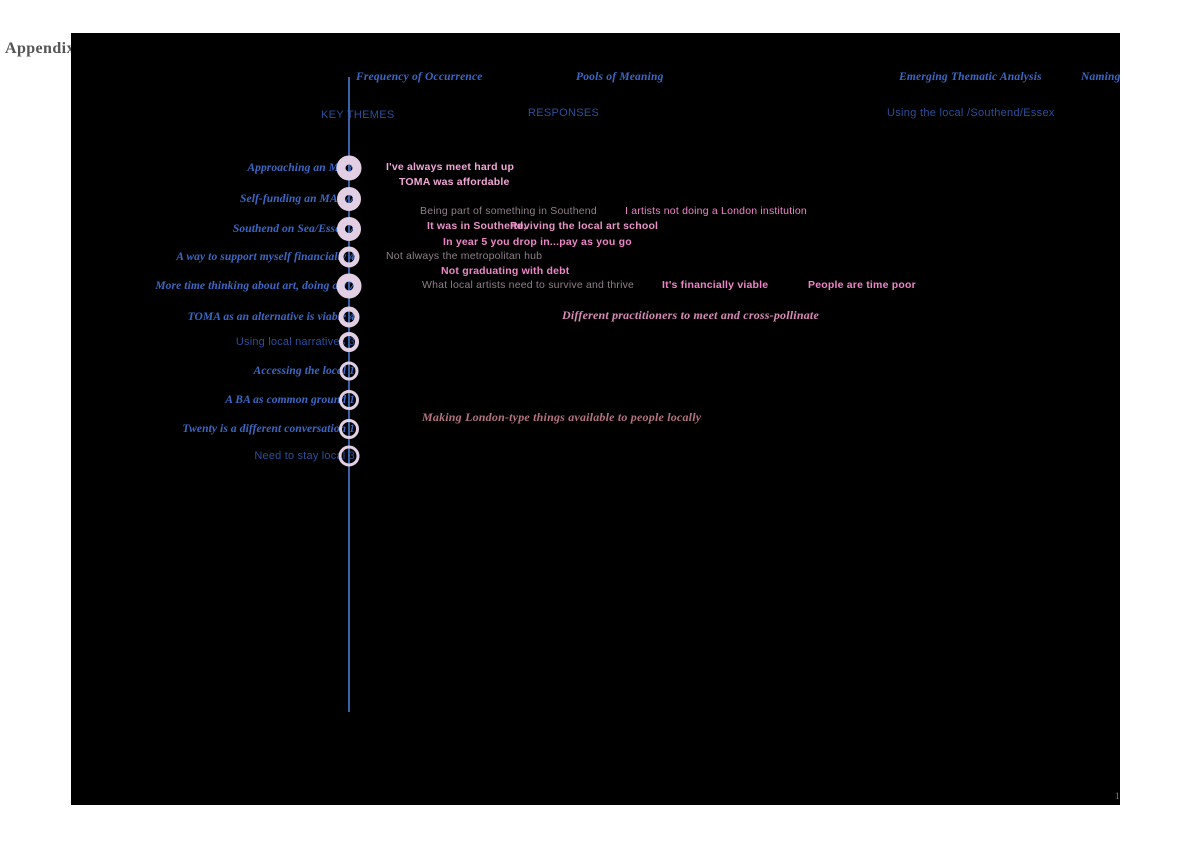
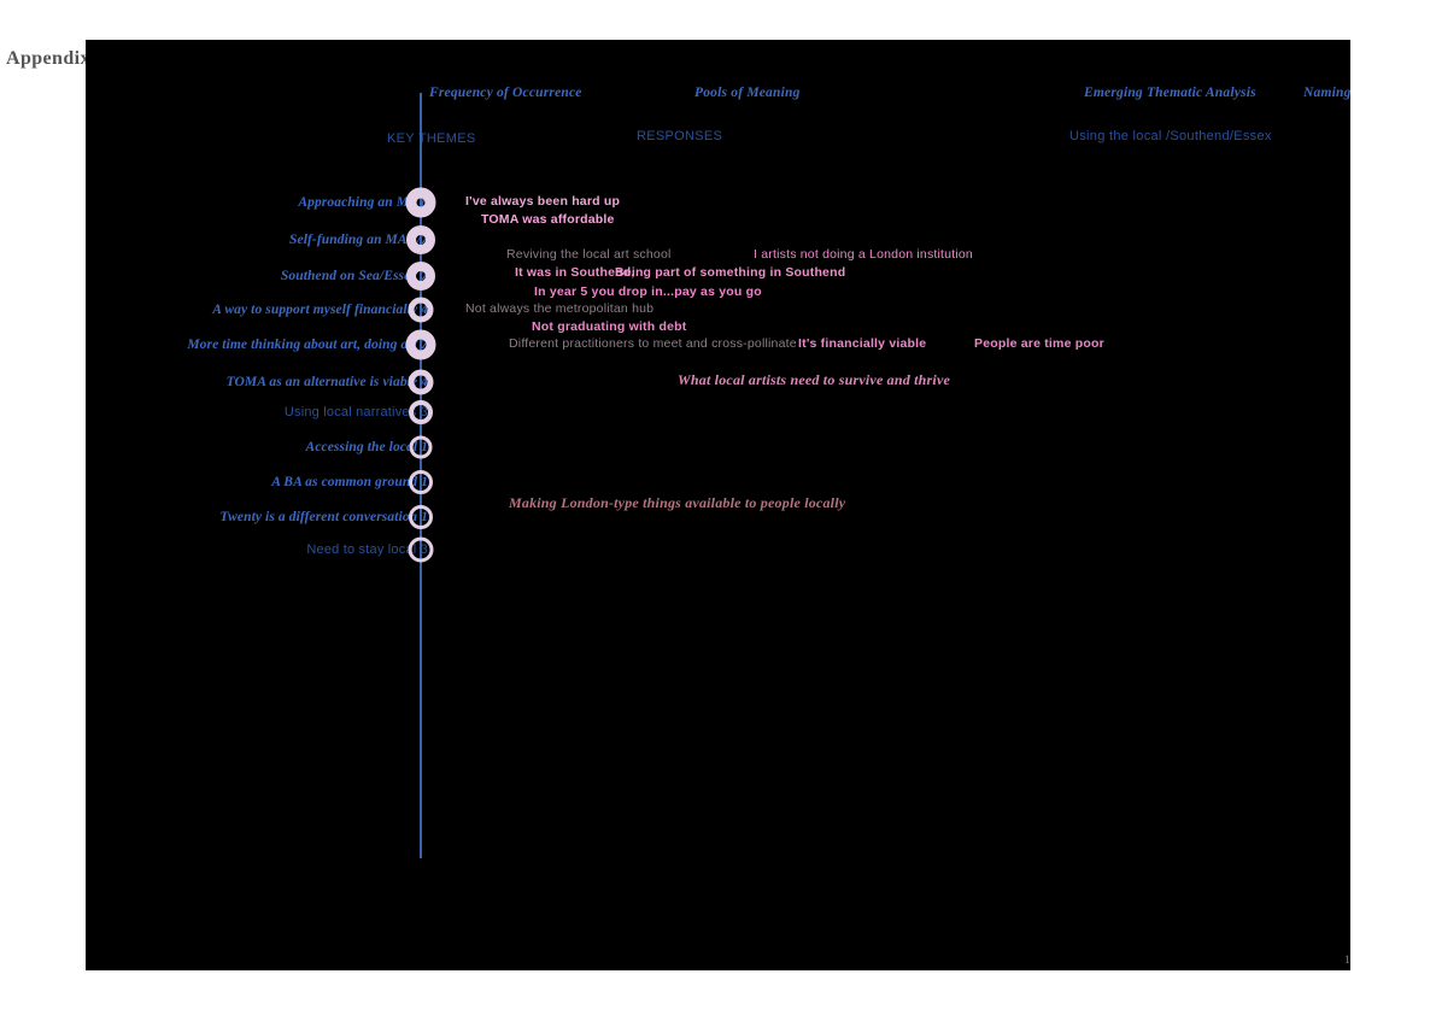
  Appendi
  Frequency of Occurrence
  Pools of Meaning
  Emerging Thematic Analysis
  KEY THEMES
  RESPONSES
  Using the local /Southend/Essex
  Approaching an MA 8
  Self-funding an MA 6/7
  Southend on Sea/Essex 7
  A way to support myself financially 4
  More time thinking about art, doing art 7
  TOMA as an alternative is viable 4
  Using local narratives 3
  Accessing the local 1
  A BA as common ground 1
  Twenty is a different conversation 1
  Need to stay local 3
- I've always meet hard up
+ I've always been hard up
  TOMA was affordable
- Being part of something in Southend
+ Reviving the local art school
  I artists not doing a London institution
  It was in Southend,
- Reviving the local art school
+ Being part of something in Southend
  In year 5 you drop in...pay as you go
  Not always the metropolitan hub
  Not graduating with debt
- What local artists need to survive and thrive
+ Different practitioners to meet and cross-pollinate
  It's financially viable
  People are time poor
- Different practitioners to meet and cross-pollinate
+ What local artists need to survive and thrive
  Making London-type things available to people locally
  1
